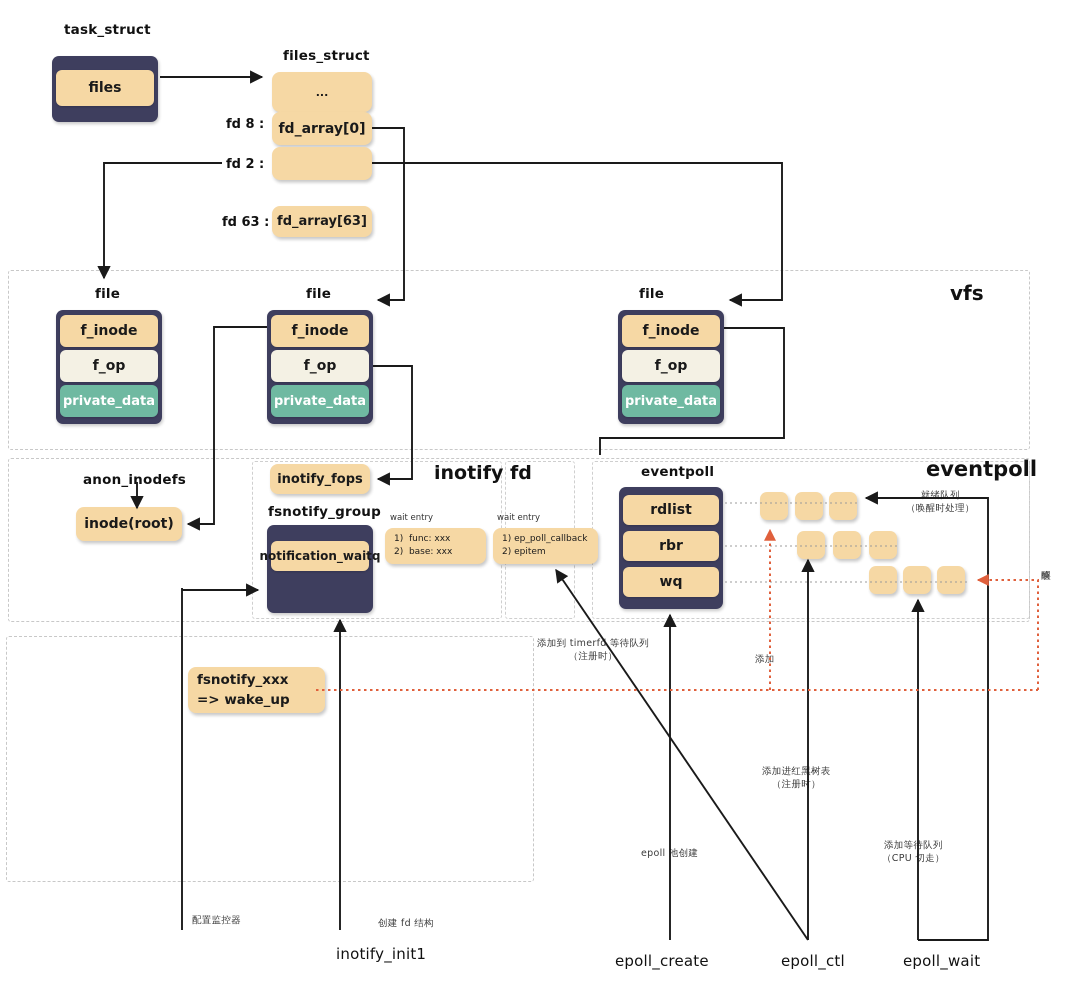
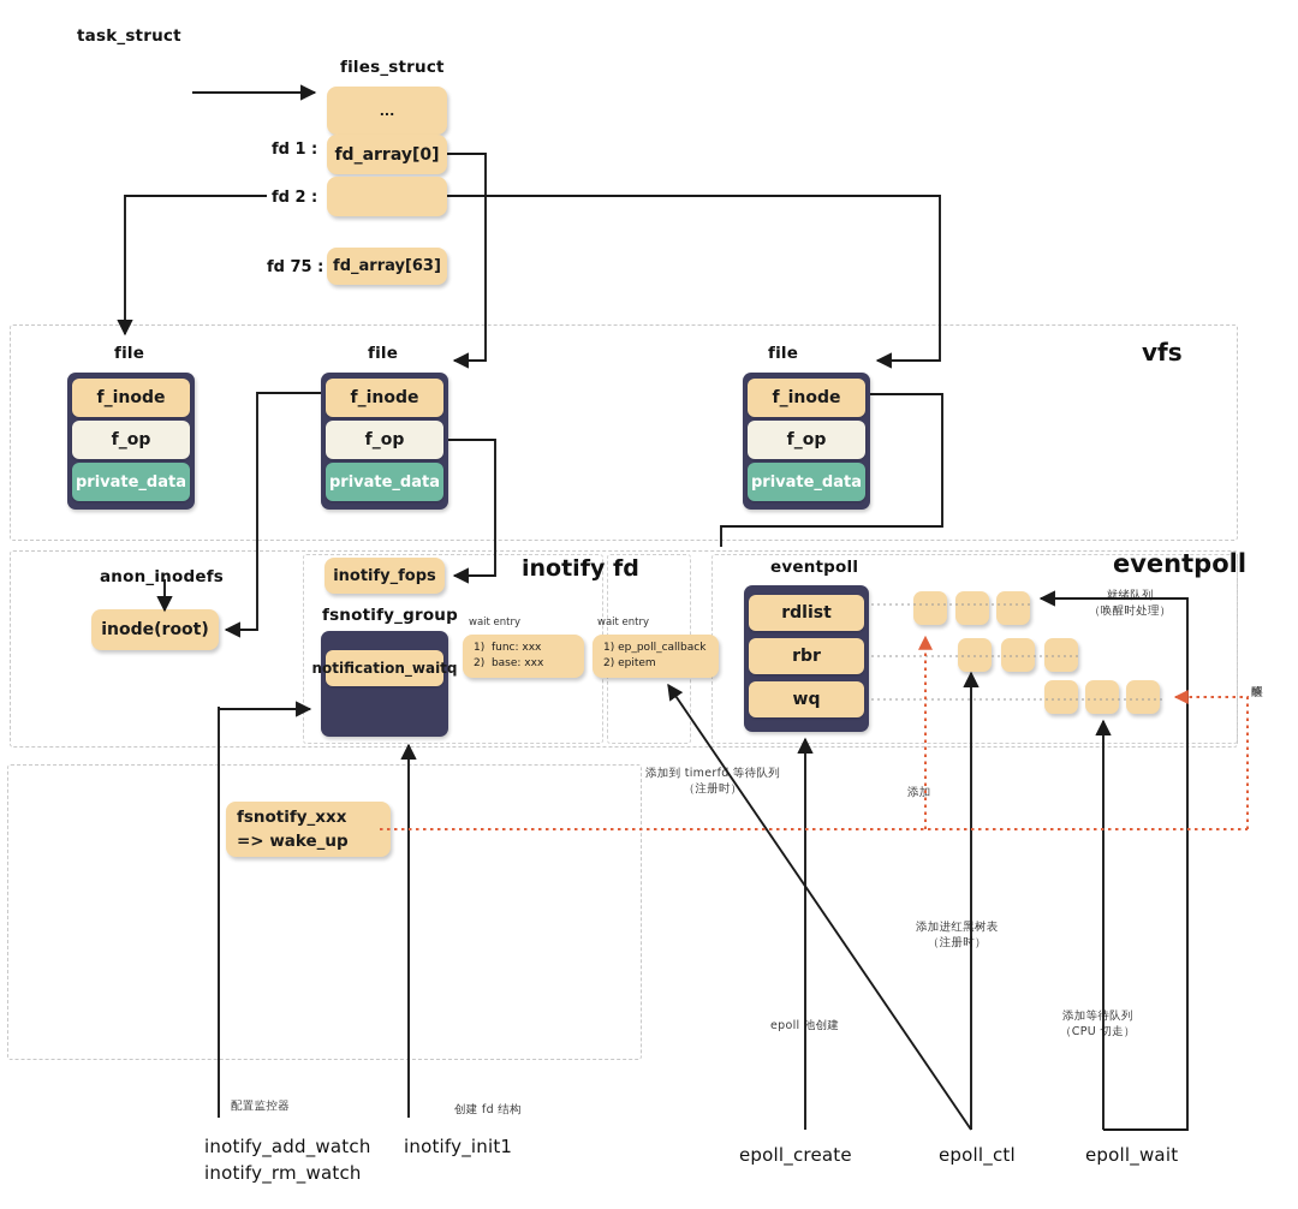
  vfs
  inotify fd
  eventpoll
  task_struct
- files
  files_struct
  ...
- fd 8 :
+ fd 1 :
  fd_array[0]
  fd 2 :
- fd 63 :
+ fd 75 :
  fd_array[63]
  file
  f_inode
  f_op
  private_data
  file
  f_inode
  f_op
  private_data
  file
  f_inode
  f_op
  private_data
  anon_inodefs
  inode(root)
  inotify_fops
  fsnotify_group
  otification_wai
  wait entry
  1) func: xxx
  2) base: xxx
  wait entry
  1) ep_poll_callback
  2) epitem
  eventpoll
  rdlist
  rbr
  wq
  fsnotify_xxx
  => wake_up
  就绪队列
  （唤醒时处理）
  添加到 timerfd 等待队列
  （注册时）
  添加进红黑树表
  （注册时）
  添加等队列
  （CPU 切走）
  epoll 池创建
  配置监控器
  创建 fd 结构
+ inotify_add_watch
+ inotify_rm_watch
  inotify_init1
  epoll_create
  epoll_ctl
  epoll_wait
